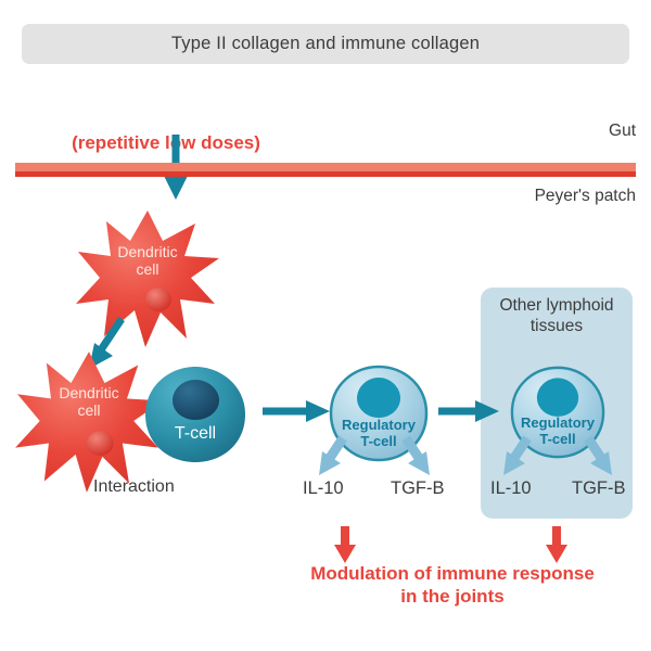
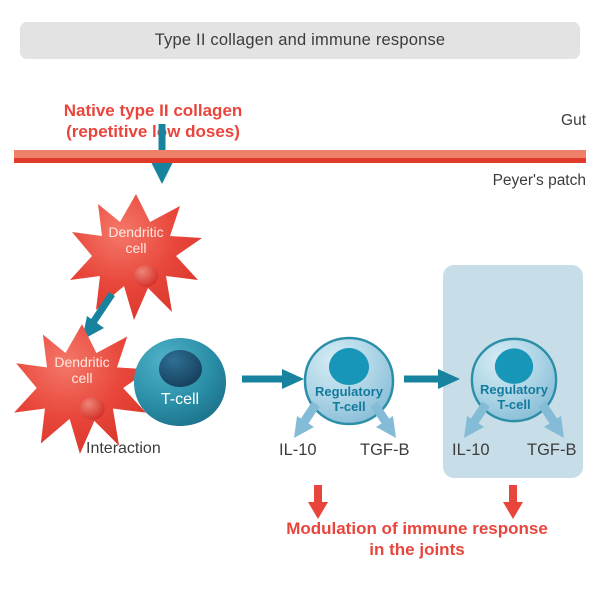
- Type II collagen and immune collagen
+ Type II collagen and immune response
+ Native type II collagen
  (repetitive lw doses)
  Gut
  Peyer's patch
  Dendritic
  cell
  Dendritic
  cell
  Interaction
  T-cell
  Regulatory
  T-cell
  IL-10
  TGF-B
- Other lymphoid
- tissues
  Regulatory
  T-cell
  IL-10
  TGF-B
  Modulation of immune response
  in the joints
